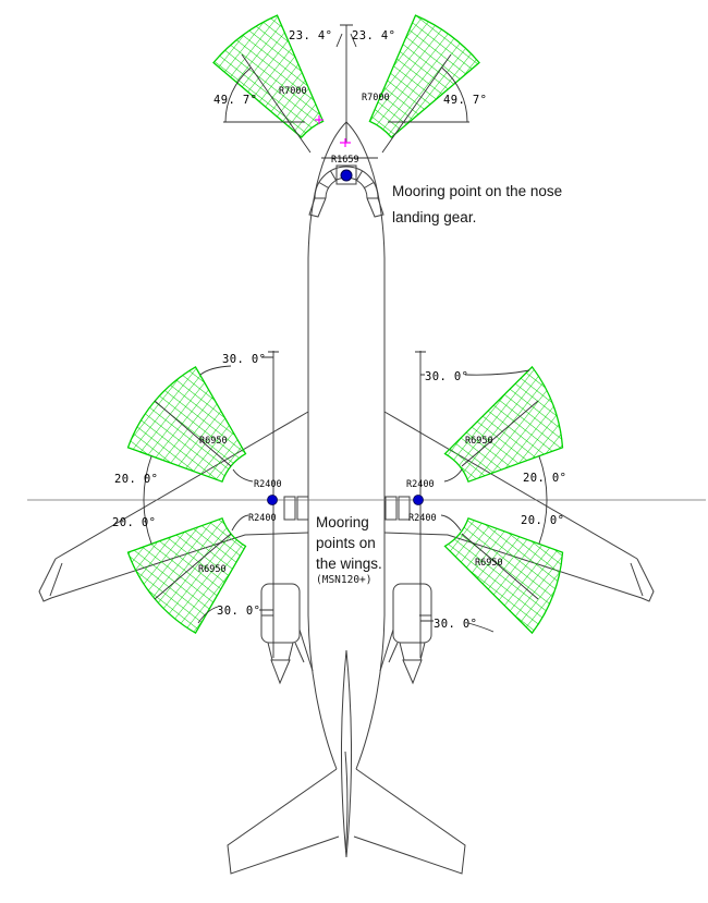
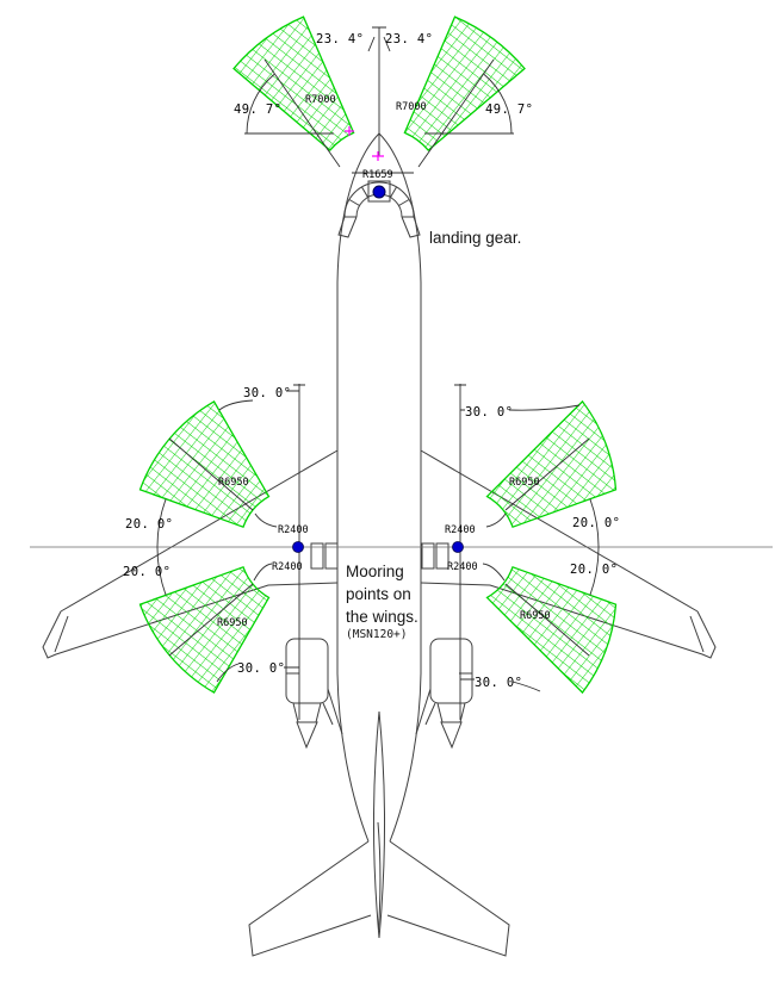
  23. 4°
  23. 4°
  49. 7°
  49. 7°
  30. 0°
  30. 0°
  30. 0°
  30. 0°
  20. 0°
  20. 0°
  20. 0°
  20. 0°
  R7000
  R7000
  R1659
  R6950
  R6950
  R6950
  R6950
  R2400
  R2400
  R2400
  R2400
- Mooring point on the nose
  landing gear.
  Mooring
  points on
  the wings.
  (MSN120+)
